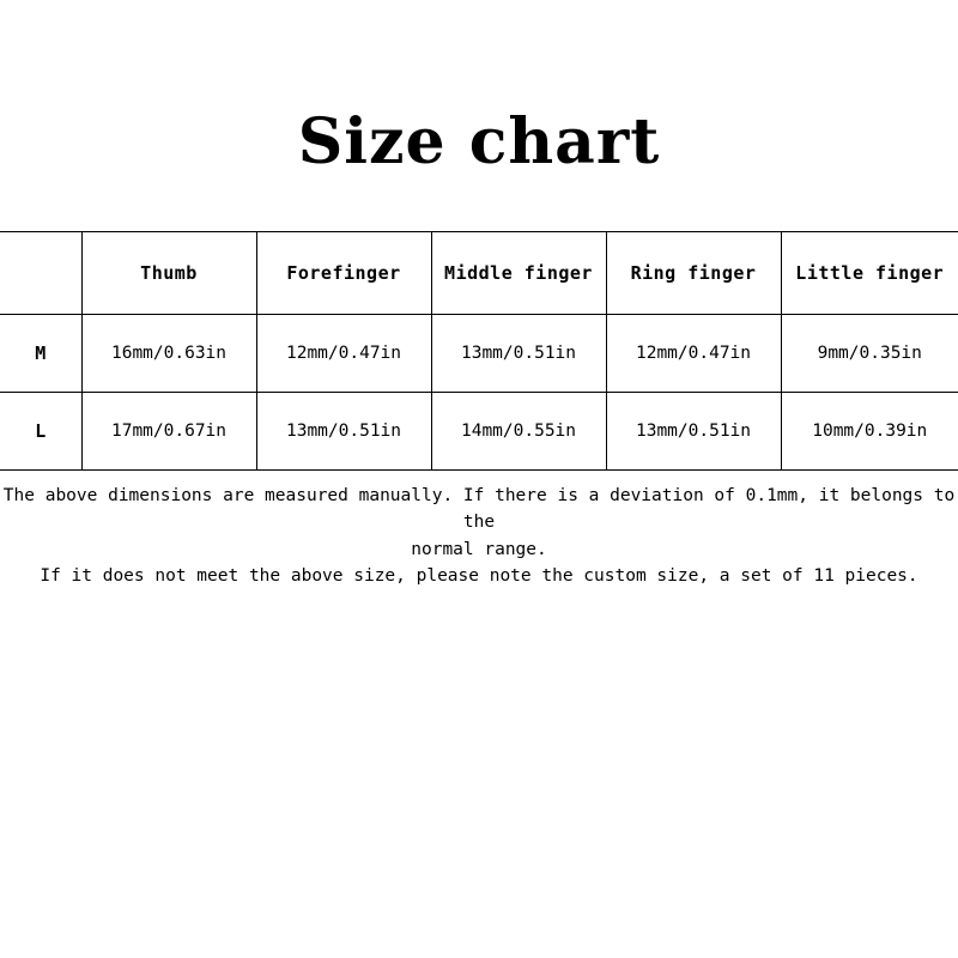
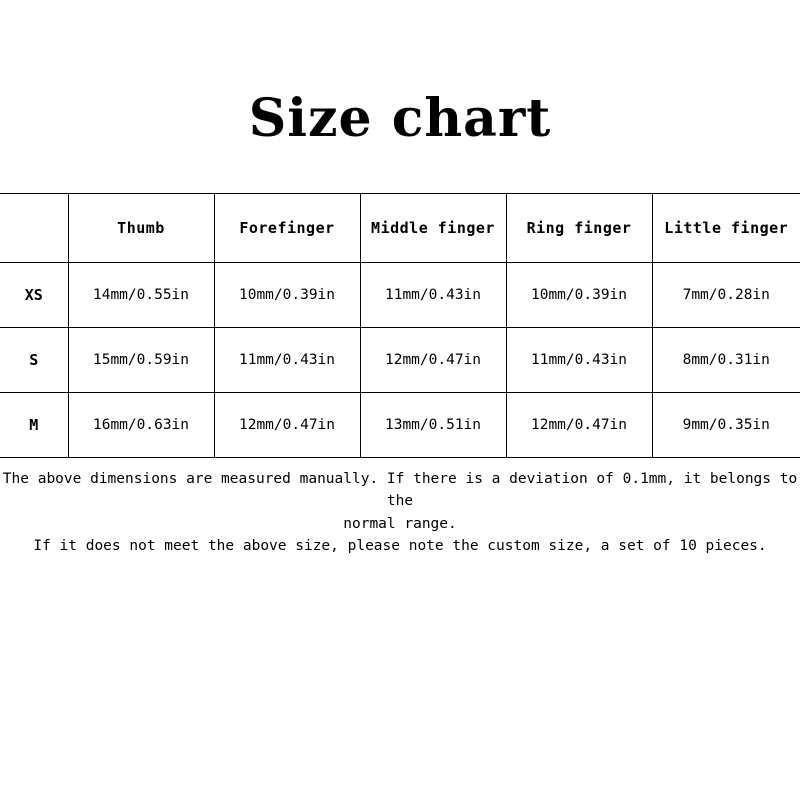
  Size chart
  	Thumb	Forefinger	Middle finger	Ring finger	Little finger
+ XS	14mm/0.55in	10mm/0.39in	11mm/0.43in	10mm/0.39in	7mm/0.28in
+ S	15mm/0.59in	11mm/0.43in	12mm/0.47in	11mm/0.43in	8mm/0.31in
  M	16mm/0.63in	12mm/0.47in	13mm/0.51in	12mm/0.47in	9mm/0.35in
- L	17mm/0.67in	13mm/0.51in	14mm/0.55in	13mm/0.51in	10mm/0.39in
  The above dimensions are measured manually. If there is a deviation of 0.1mm, it belongs to the
  normal range.
- If it does not meet the above size, please note the custom size, a set of 11 pieces.
+ If it does not meet the above size, please note the custom size, a set of 10 pieces.
